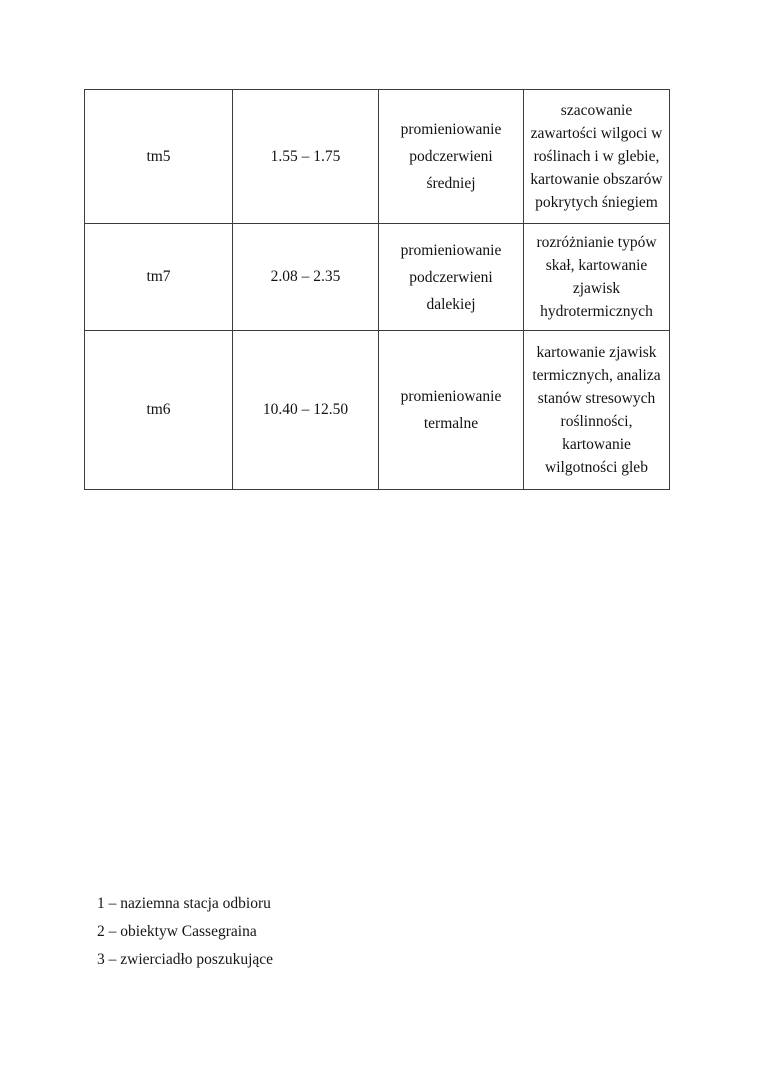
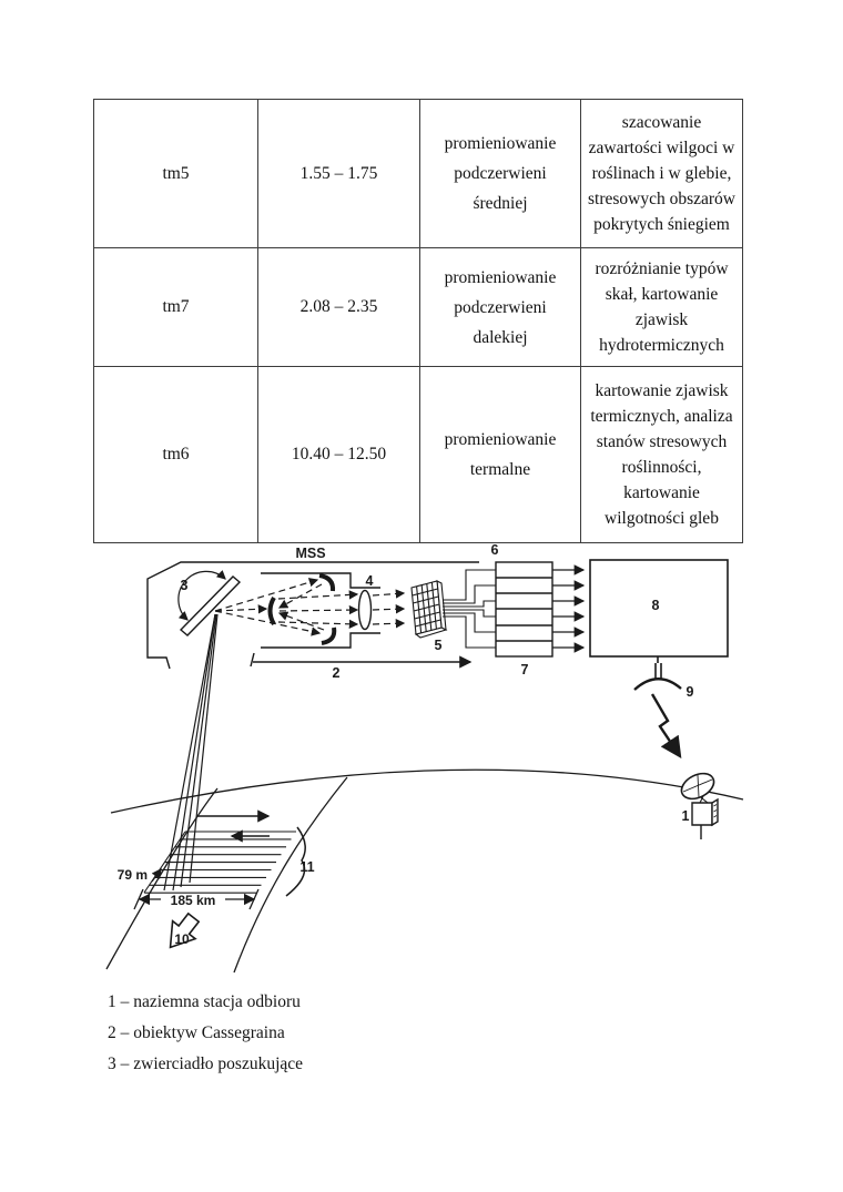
- tm5	1.55 – 1.75	promieniowanie podczerwieni średniej	szacowanie zawartości wilgoci w roślinach i w glebie, kartowanie obszarów pokrytych śniegiem
+ tm5	1.55 – 1.75	promieniowanie podczerwieni średniej	szacowanie zawartości wilgoci w roślinach i w glebie, stresowych obszarów pokrytych śniegiem
  tm7	2.08 – 2.35	promieniowanie podczerwieni dalekiej	rozróżnianie typów skał, kartowanie zjawisk hydrotermicznych
  tm6	10.40 – 12.50	promieniowanie termalne	kartowanie zjawisk termicznych, analiza stanów stresowych roślinności, kartowanie wilgotności gleb
+ MSS
+ 3
+ 2
+ 4
+ 5
+ 6
+ 7
+ 8
+ 9
+ 10
+ 11
+ 1
+ 79 m
+ 185 km
  1 – naziemna stacja odbioru
  2 – obiektyw Cassegraina
  3 – zwierciadło poszukujące
